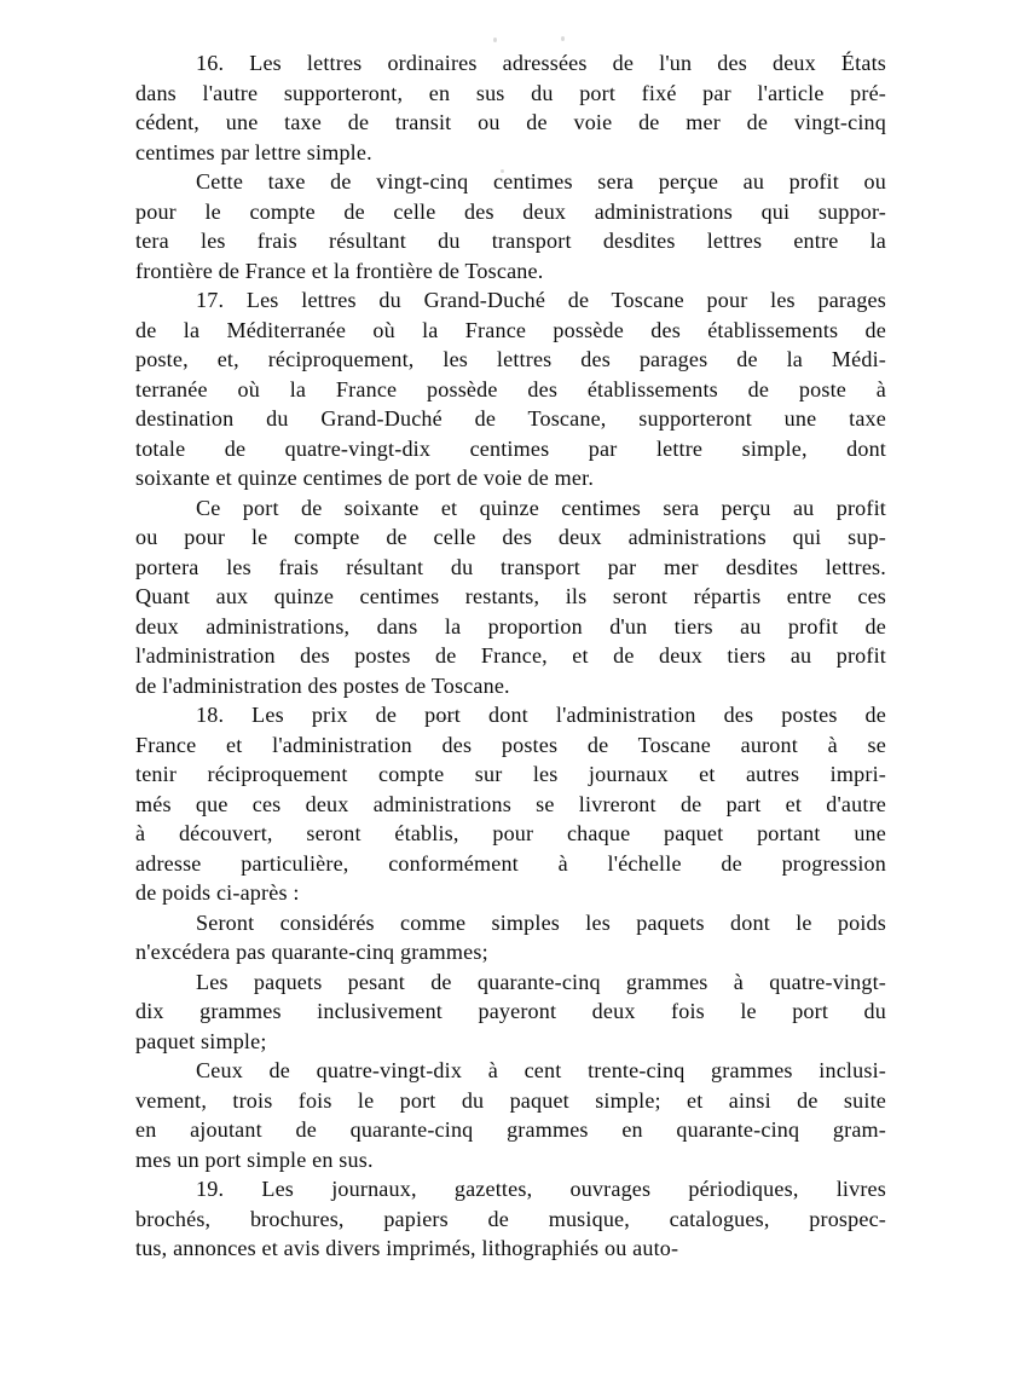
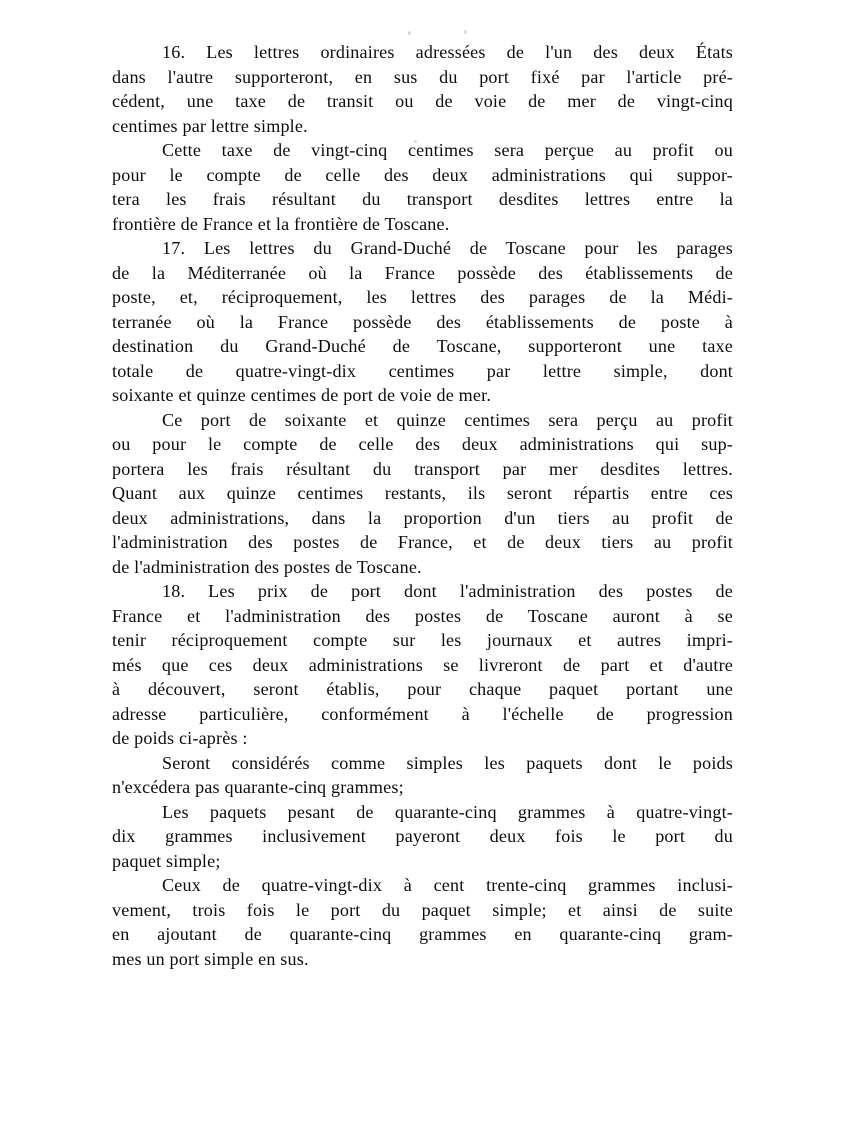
  16. Les lettres ordinaires adressées de l'un des deux États
  dans l'autre supporteront, en sus du port fixé par l'article pré-
  cédent, une taxe de transit ou de voie de mer de vingt-cinq
  centimes par lettre simple.
  Cette taxe de vingt-cinq centimes sera perçue au profit ou
  pour le compte de celle des deux administrations qui suppor-
  tera les frais résultant du transport desdites lettres entre la
  frontière de France et la frontière de Toscane.
  17. Les lettres du Grand-Duché de Toscane pour les parages
  de la Méditerranée où la France possède des établissements de
  poste, et, réciproquement, les lettres des parages de la Médi-
  terranée où la France possède des établissements de poste à
  destination du Grand-Duché de Toscane, supporteront une taxe
  totale de quatre-vingt-dix centimes par lettre simple, dont
  soixante et quinze centimes de port de voie de mer.
  Ce port de soixante et quinze centimes sera perçu au profit
  ou pour le compte de celle des deux administrations qui sup-
  portera les frais résultant du transport par mer desdites lettres.
  Quant aux quinze centimes restants, ils seront répartis entre ces
  deux administrations, dans la proportion d'un tiers au profit de
  l'administration des postes de France, et de deux tiers au profit
  de l'administration des postes de Toscane.
  18. Les prix de port dont l'administration des postes de
  France et l'administration des postes de Toscane auront à se
  tenir réciproquement compte sur les journaux et autres impri-
  més que ces deux administrations se livreront de part et d'autre
  à découvert, seront établis, pour chaque paquet portant une
  adresse particulière, conformément à l'échelle de progression
  de poids ci-après :
  Seront considérés comme simples les paquets dont le poids
  n'excédera pas quarante-cinq grammes;
  Les paquets pesant de quarante-cinq grammes à quatre-vingt-
  dix grammes inclusivement payeront deux fois le port du
  paquet simple;
  Ceux de quatre-vingt-dix à cent trente-cinq grammes inclusi-
  vement, trois fois le port du paquet simple; et ainsi de suite
  en ajoutant de quarante-cinq grammes en quarante-cinq gram-
  mes un port simple en sus.
- 19. Les journaux, gazettes, ouvrages périodiques, livres
- brochés, brochures, papiers de musique, catalogues, prospec-
- tus, annonces et avis divers imprimés, lithographiés ou auto-
